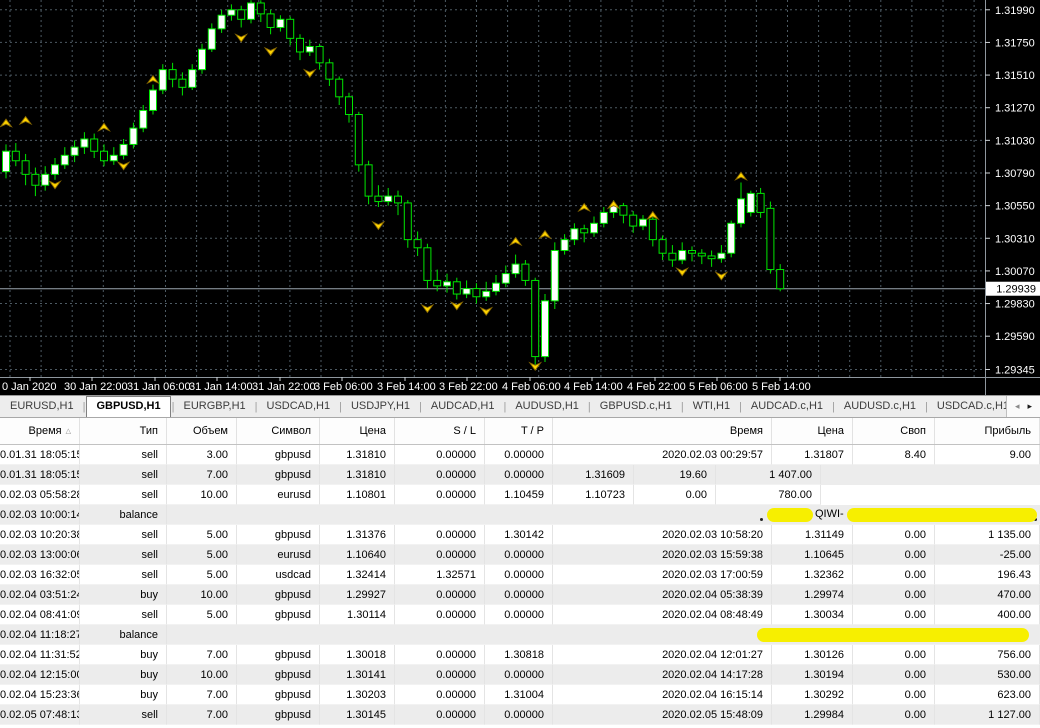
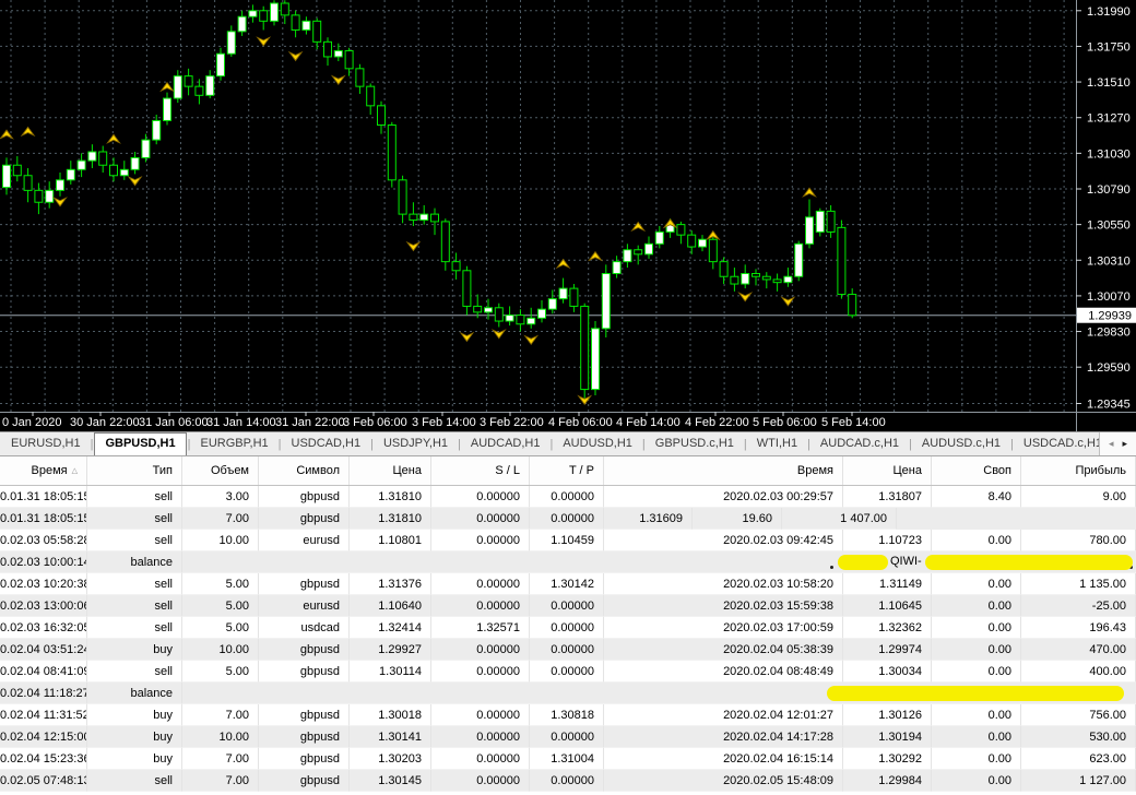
  1.31990
  1.31750
  1.31510
  1.31270
  1.31030
  1.30790
  1.30550
  1.30310
  1.30070
  1.29830
  1.29590
  1.29345
  1.29939
  0 Jan 2020
  30 Jan 22:00
  31 Jan 06:00
  31 Jan 14:00
  31 Jan 22:00
  3 Feb 06:00
  3 Feb 14:00
  3 Feb 22:00
  4 Feb 06:00
  4 Feb 14:00
  4 Feb 22:00
  5 Feb 06:00
  5 Feb 14:00
  EURUSD,H1
  |
  GBPUSD,H1
  |
  EURGBP,H1
  |
  USDCAD,H1
  |
  USDJPY,H1
  |
  AUDCAD,H1
  |
  AUDUSD,H1
  |
  GBPUSD.c,H1
  |
  WTI,H1
  |
  AUDCAD.c,H1
  |
  AUDUSD.c,H1
  |
  USDCAD.c,H
  ◂
  ▸
  Время
  Тип
  Объем
  Символ
  Цена
  S / L
  T / P
  Время
  Цена
  Своп
  Прибыль
  0.01.31 18:05:15
  sell
  3.00
  gbpusd
  1.31810
  0.00000
  0.00000
  2020.02.03 00:29:57
  1.31807
  8.40
  9.00
  0.01.31 18:05:15
  sell
  7.00
  gbpusd
  1.31810
  0.00000
  0.00000
  1.31609
  19.60
  1 407.00
  0.02.03 05:58:28
  sell
  10.00
  eurusd
  1.10801
  0.00000
  1.10459
+ 2020.02.03 09:42:45
  1.10723
  0.00
  780.00
  0.02.03 10:00:14
  balance
  QIWI-
  0.02.03 10:20:38
  sell
  5.00
  gbpusd
  1.31376
  0.00000
  1.30142
  2020.02.03 10:58:20
  1.31149
  0.00
  1 135.00
  0.02.03 13:00:06
  sell
  5.00
  eurusd
  1.10640
  0.00000
  0.00000
  2020.02.03 15:59:38
  1.10645
  0.00
  -25.00
  0.02.03 16:32:05
  sell
  5.00
  usdcad
  1.32414
  1.32571
  0.00000
  2020.02.03 17:00:59
  1.32362
  0.00
  196.43
  0.02.04 03:51:24
  buy
  10.00
  gbpusd
  1.29927
  0.00000
  0.00000
  2020.02.04 05:38:39
  1.29974
  0.00
  470.00
  0.02.04 08:41:09
  sell
  5.00
  gbpusd
  1.30114
  0.00000
  0.00000
  2020.02.04 08:48:49
  1.30034
  0.00
  400.00
  0.02.04 11:18:27
  balance
  0.02.04 11:31:52
  buy
  7.00
  gbpusd
  1.30018
  0.00000
  1.30818
  2020.02.04 12:01:27
  1.30126
  0.00
  756.00
  0.02.04 12:15:00
  buy
  10.00
  gbpusd
  1.30141
  0.00000
  0.00000
  2020.02.04 14:17:28
  1.30194
  0.00
  530.00
  0.02.04 15:23:36
  buy
  7.00
  gbpusd
  1.30203
  0.00000
  1.31004
  2020.02.04 16:15:14
  1.30292
  0.00
  623.00
  0.02.05 07:48:13
  sell
  7.00
  gbpusd
  1.30145
  0.00000
  0.00000
  2020.02.05 15:48:09
  1.29984
  0.00
  1 127.00
